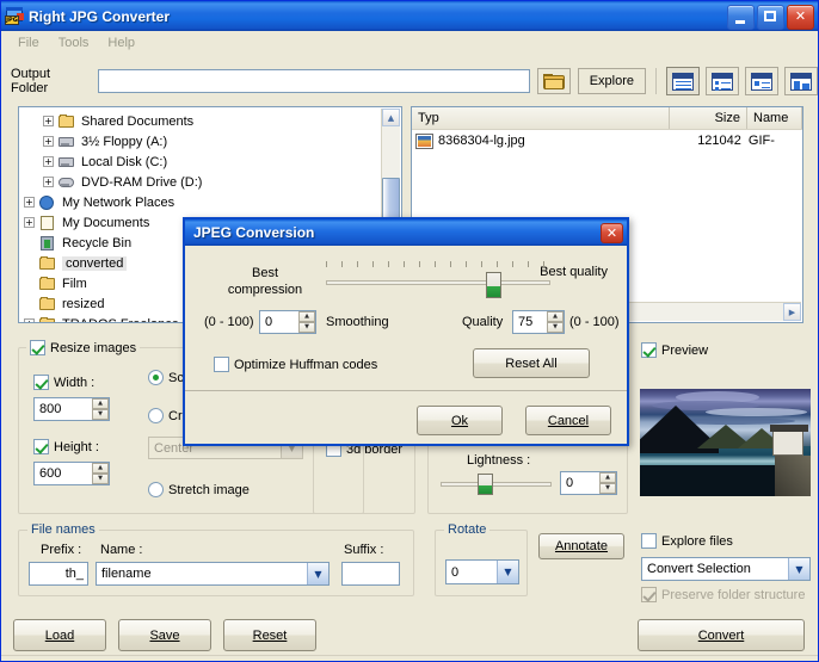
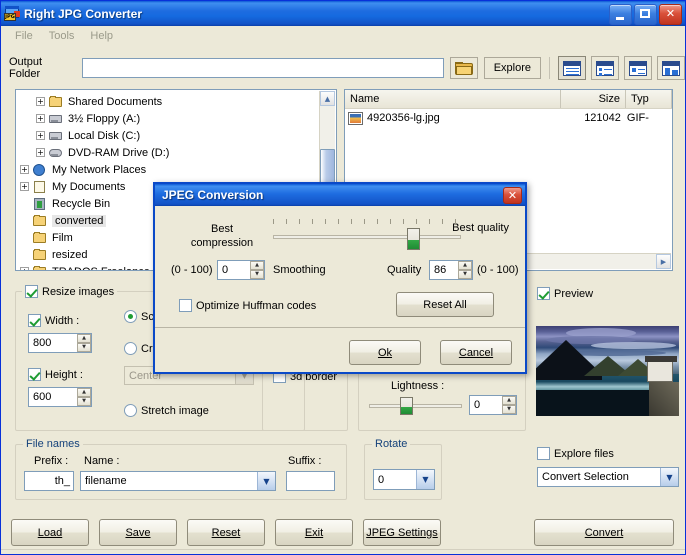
  Right JPG Converter
  ✕
  File
  Tools
  Help
  Output Folder
  Explore
  +
  Shared Documents
  +
  3½ Floppy (A:)
  +
  Local Disk (C:)
  +
  DVD-RAM Drive (D:)
  +
  My Network Places
  +
  My Documents
  Recycle Bin
  converted
  Film
  resized
  ▲
- Typ
+ Name
  Size
- Name
+ Typ
- 8368304-lg.jpg
+ 4920356-lg.jpg
  121042
  GIF-
  ▶
  Resize images
  Width :
  800
  Height :
  600
  Center
  ▼
  Stretch image
  3d border
  Lightness :
  0
  File names
  Prefix :
  th_
  Name :
  filename
  ▼
  Suffix :
  Rotate
  0
  ▼
- Annotate
  Preview
  Explore files
  Convert Selection
  ▼
- Preserve folder structure
  Load
  Save
  Reset
+ Exit
+ JPEG Settings
  Convert
  JPEG Conversion
  ✕
  Best
  compression
  Best quality
  (0 - 100)
  0
  Smoothing
  Quality
- 75
+ 86
  (0 - 100)
  Optimize Huffman codes
  Reset All
  Ok
  Cancel
